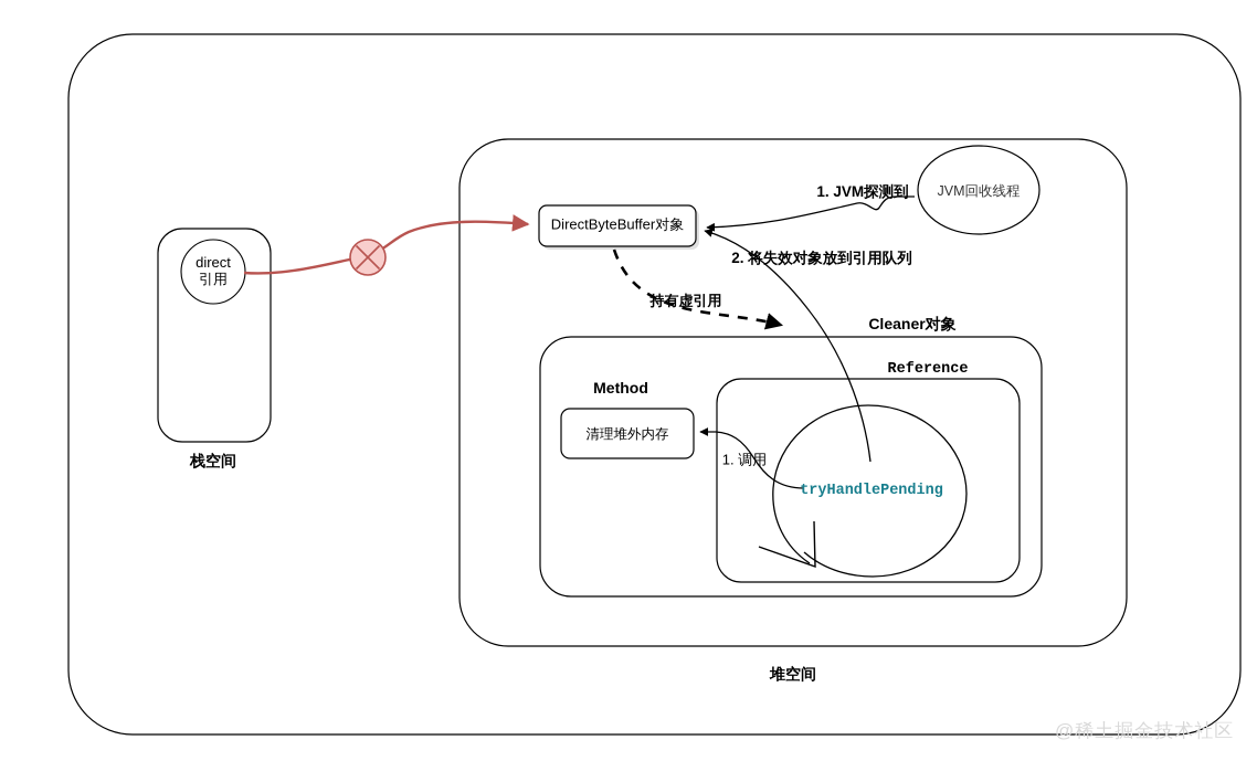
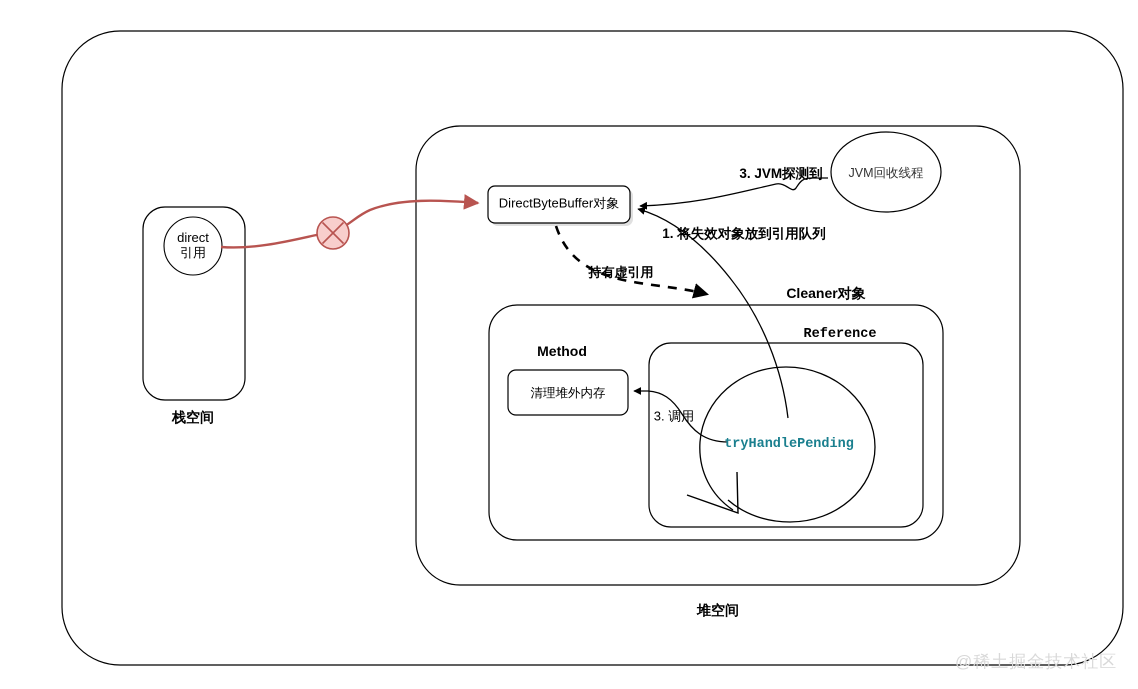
  direct
  引用
  栈空间
  DirectByteBuffer对象
  JVM回收线程
- 1. JVM探测到
+ 3. JVM探测到
- 2. 将失效对象放到引用队列
+ 1. 将失效对象放到引用队列
  持有虚引用
  Cleaner对象
  Reference
  Method
  清理堆外内存
- 1. 调用
+ 3. 调用
  tryHandlePending
  堆空间
  @稀土掘金技术社区
